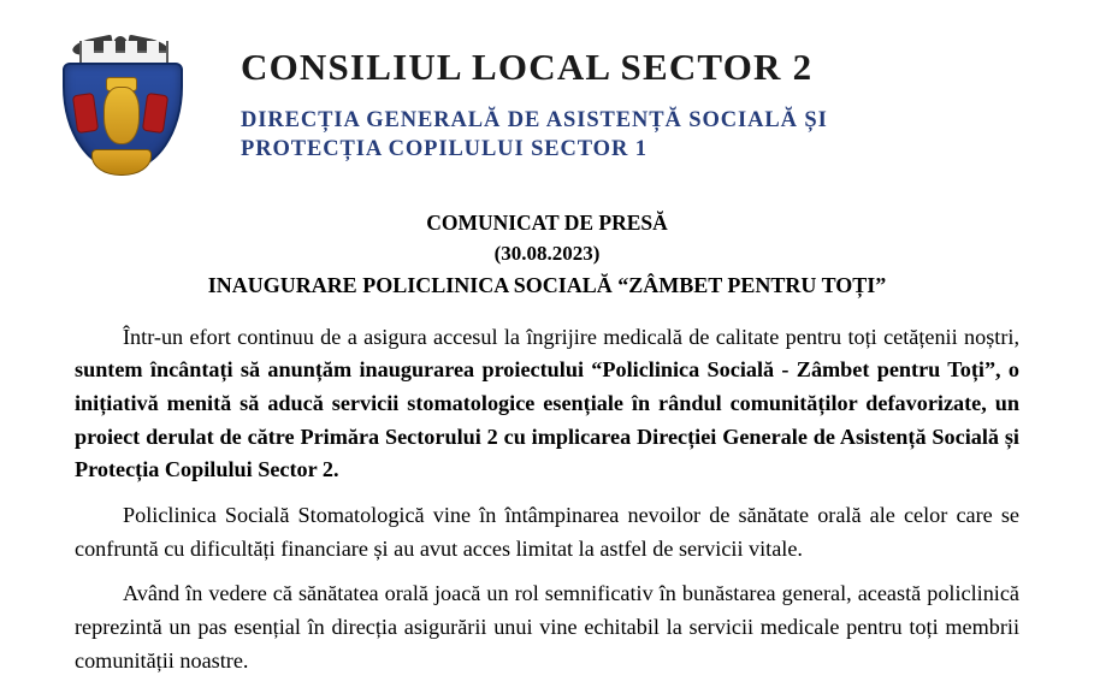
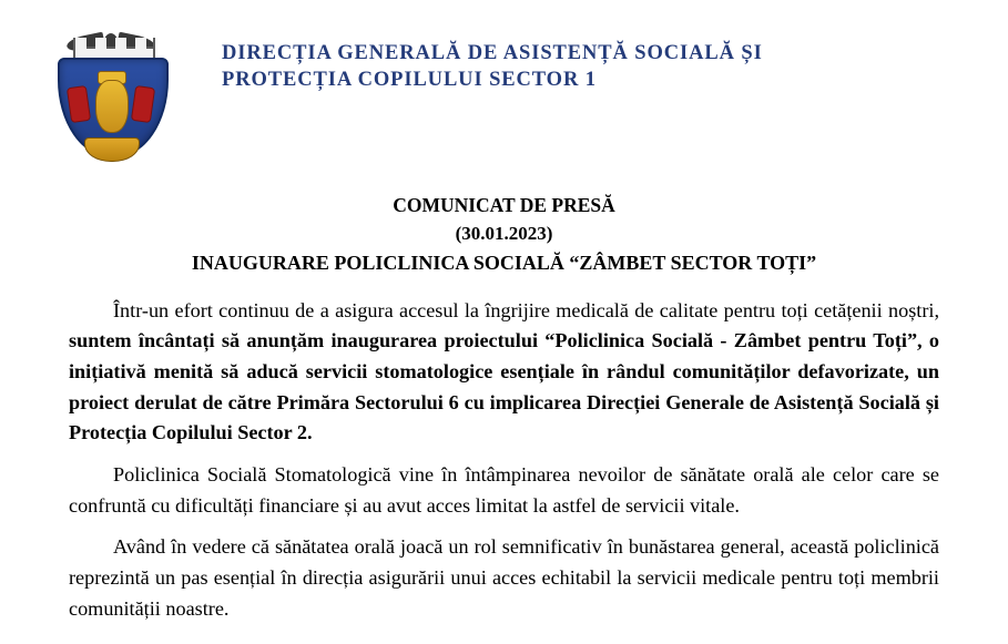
- CONSILIUL LOCAL SECTOR 2
  DIRECȚIA GENERALĂ DE ASISTENȚĂ SOCIALĂ ȘI
  PROTECȚIA COPILULUI SECTOR 1
  COMUNICAT DE PRESĂ
- (30.08.2023)
+ (30.01.2023)
- INAUGURARE POLICLINICA SOCIALĂ “ZÂMBET PENTRU TOȚI”
+ INAUGURARE POLICLINICA SOCIALĂ “ZÂMBET SECTOR TOȚI”
- Într-un efort continuu de a asigura accesul la îngrijire medicală de calitate pentru toți cetățenii noștri, suntem încântați să anunțăm inaugurarea proiectului “Policlinica Socială - Zâmbet pentru Toți”, o inițiativă menită să aducă servicii stomatologice esențiale în rândul comunităților defavorizate, un proiect derulat de către Primăra Sectorului 2 cu implicarea Direcției Generale de Asistență Socială și Protecția Copilului Sector 2.
+ Într-un efort continuu de a asigura accesul la îngrijire medicală de calitate pentru toți cetățenii noștri, suntem încântați să anunțăm inaugurarea proiectului “Policlinica Socială - Zâmbet pentru Toți”, o inițiativă menită să aducă servicii stomatologice esențiale în rândul comunităților defavorizate, un proiect derulat de către Primăra Sectorului 6 cu implicarea Direcției Generale de Asistență Socială și Protecția Copilului Sector 2.
  Policlinica Socială Stomatologică vine în întâmpinarea nevoilor de sănătate orală ale celor care se confruntă cu dificultăți financiare și au avut acces limitat la astfel de servicii vitale.
- Având în vedere că sănătatea orală joacă un rol semnificativ în bunăstarea general, această policlinică reprezintă un pas esențial în direcția asigurării unui vine echitabil la servicii medicale pentru toți membrii comunității noastre.
+ Având în vedere că sănătatea orală joacă un rol semnificativ în bunăstarea general, această policlinică reprezintă un pas esențial în direcția asigurării unui acces echitabil la servicii medicale pentru toți membrii comunității noastre.
